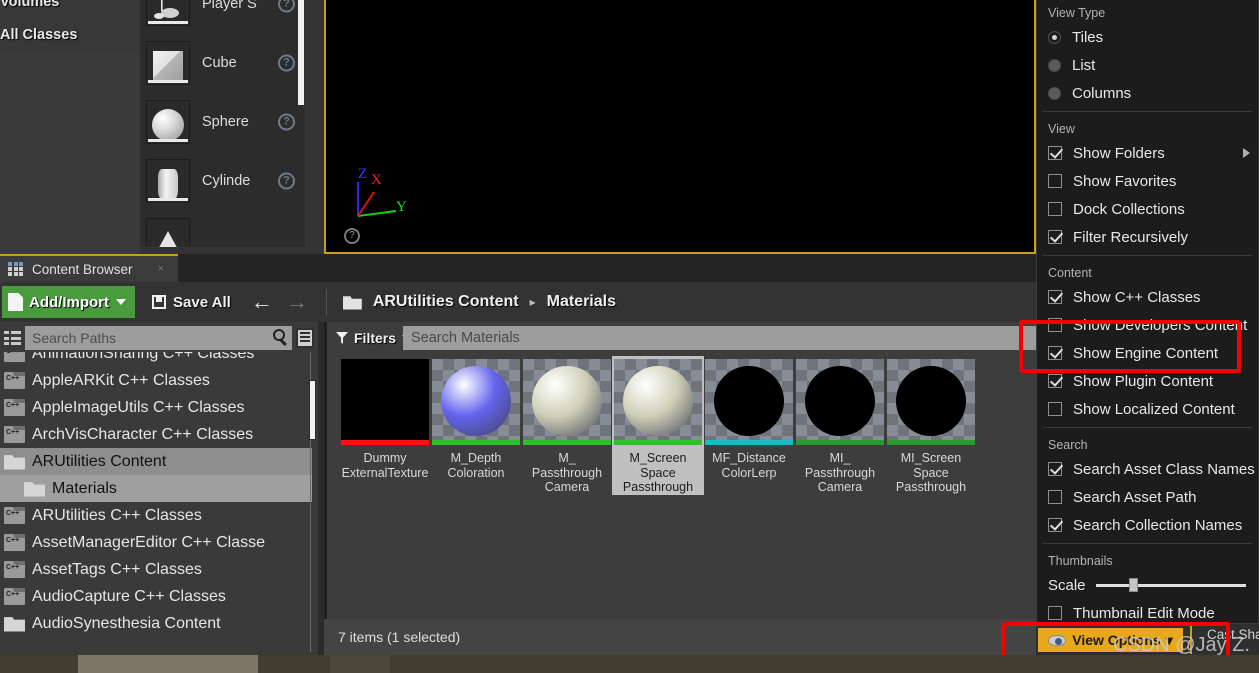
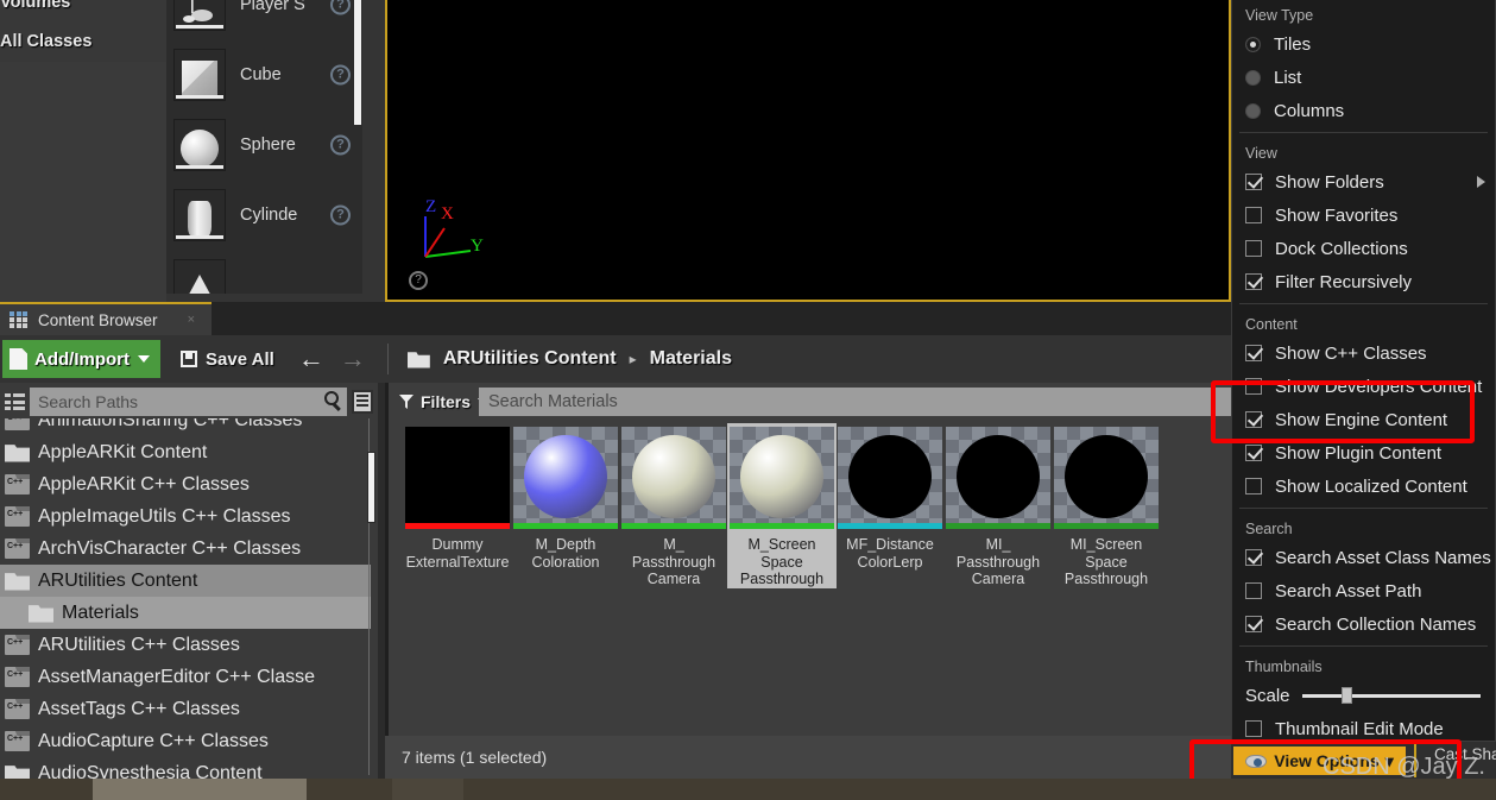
  Volumes
  All Classes
  Player S
  ?
  Cube
  ?
  Sphere
  ?
  Cylinde
  ?
  Z
  X
  Y
  ?
  Content Browser
  ×
  Add/Import
  Save All
  ←
  →
  ARUtilities Content
  ▸
  Materials
  Search Paths
  AnimationSharing C++ Classes
+ AppleARKit Content
  AppleARKit C++ Classes
  AppleImageUtils C++ Classes
  ArchVisCharacter C++ Classes
  ARUtilities Content
  Materials
  ARUtilities C++ Classes
  AssetManagerEditor C++ Classe
  AssetTags C++ Classes
  AudioCapture C++ Classes
  AudioSynesthesia Content
  Filters
  Search Materials
  Dummy
  ExternalTexture
  M_Depth
  Coloration
  M_
  Passthrough
  Camera
  M_Screen
  Space
  Passthrough
  MF_Distance
  ColorLerp
  MI_
  Passthrough
  Camera
  MI_Screen
  Space
  Passthrough
  7 items (1 selected)
  View Type
  Tiles
  List
  Columns
  View
  Show Folders
  Show Favorites
  Dock Collections
  Filter Recursively
  Content
  Show C++ Classes
  Show Developers Content
  Show Engine Content
  Show Plugin Content
  Show Localized Content
  Search
  Search Asset Class Names
  Search Asset Path
  Search Collection Names
  Thumbnails
  Scale
  Thumbnail Edit Mode
  View Options
  ▾
  Cast Sh
  CSDN @Jay Z.
